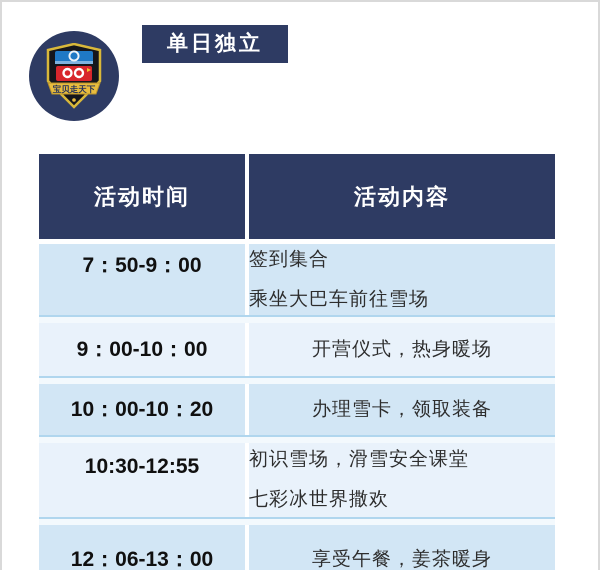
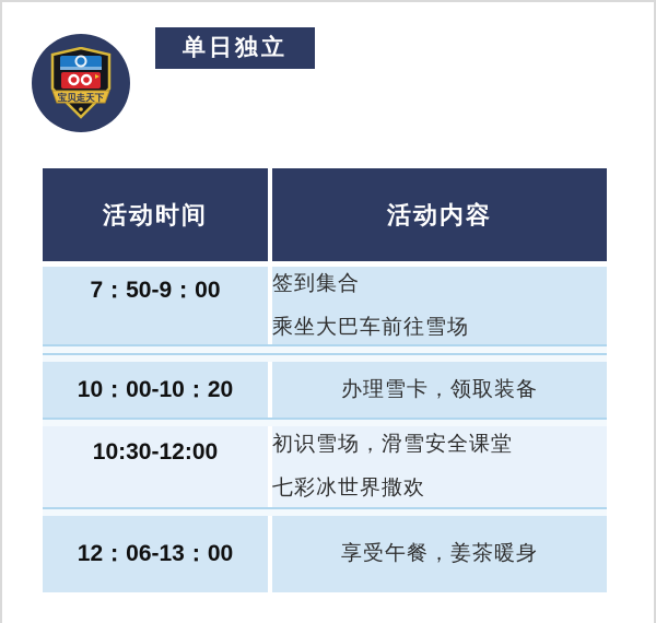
  宝贝走天下
  单日独立
  活动时间
  活动内容
  7：50-9：00
  签到集合
  乘坐大巴车前往雪场
- 9：00-10：00
- 开营仪式，热身暖场
  10：00-10：20
  办理雪卡，领取装备
- 10:30-12:55
+ 10:30-12:00
  初识雪场，滑雪安全课堂
  七彩冰世界撒欢
  12：06-13：00
  享受午餐，姜茶暖身
